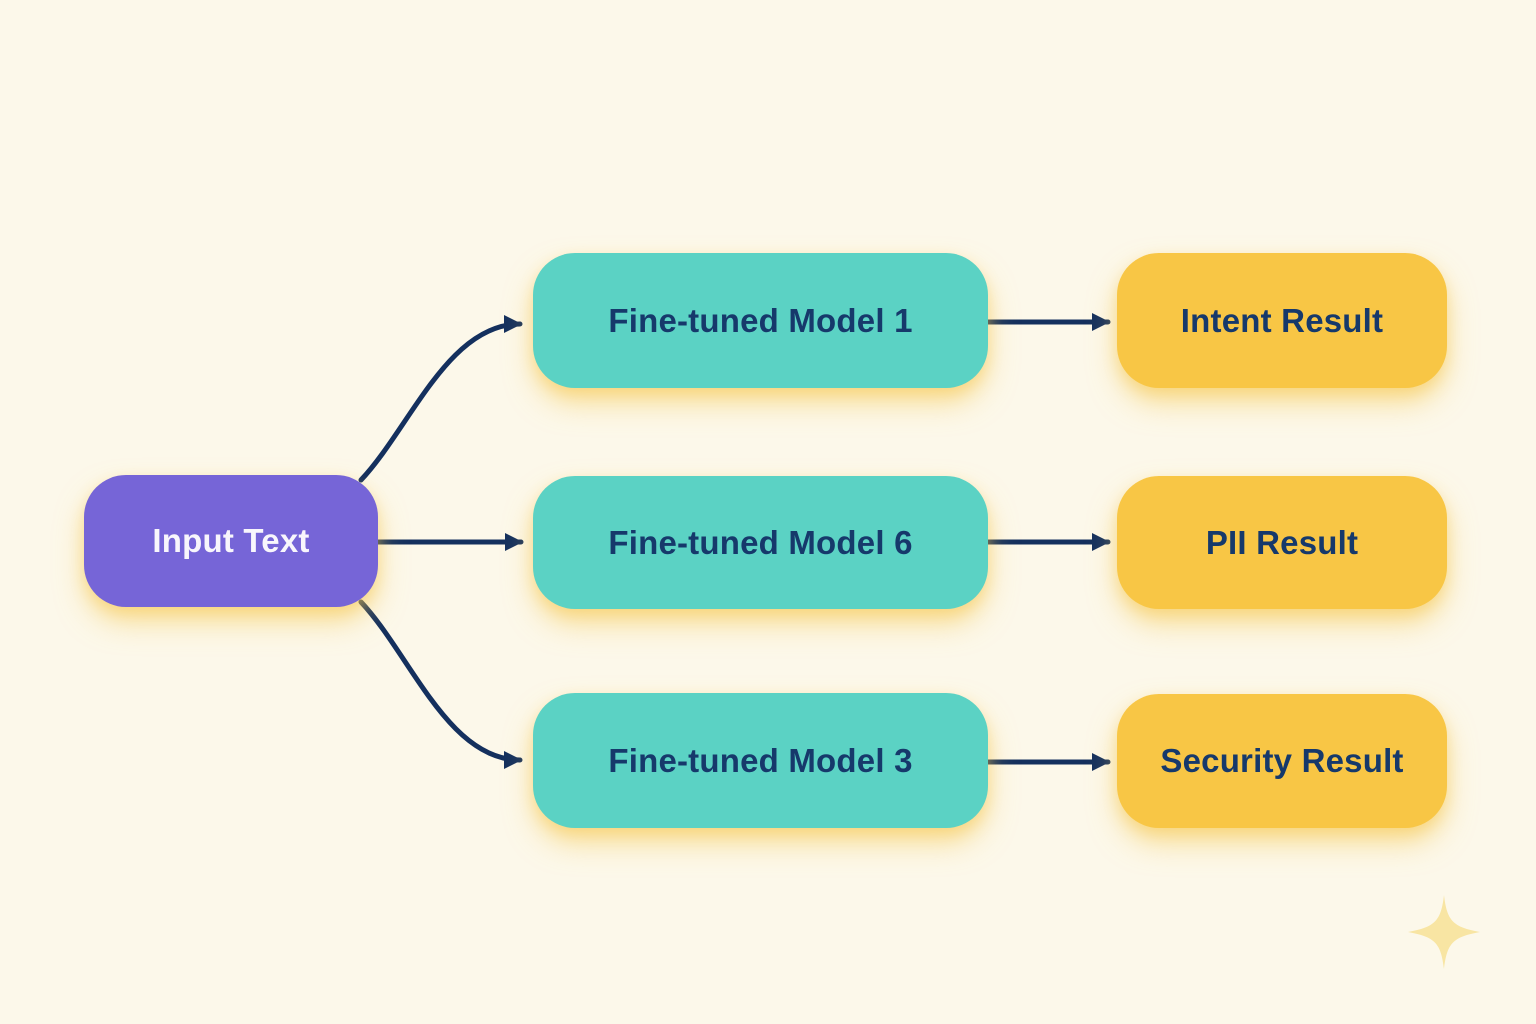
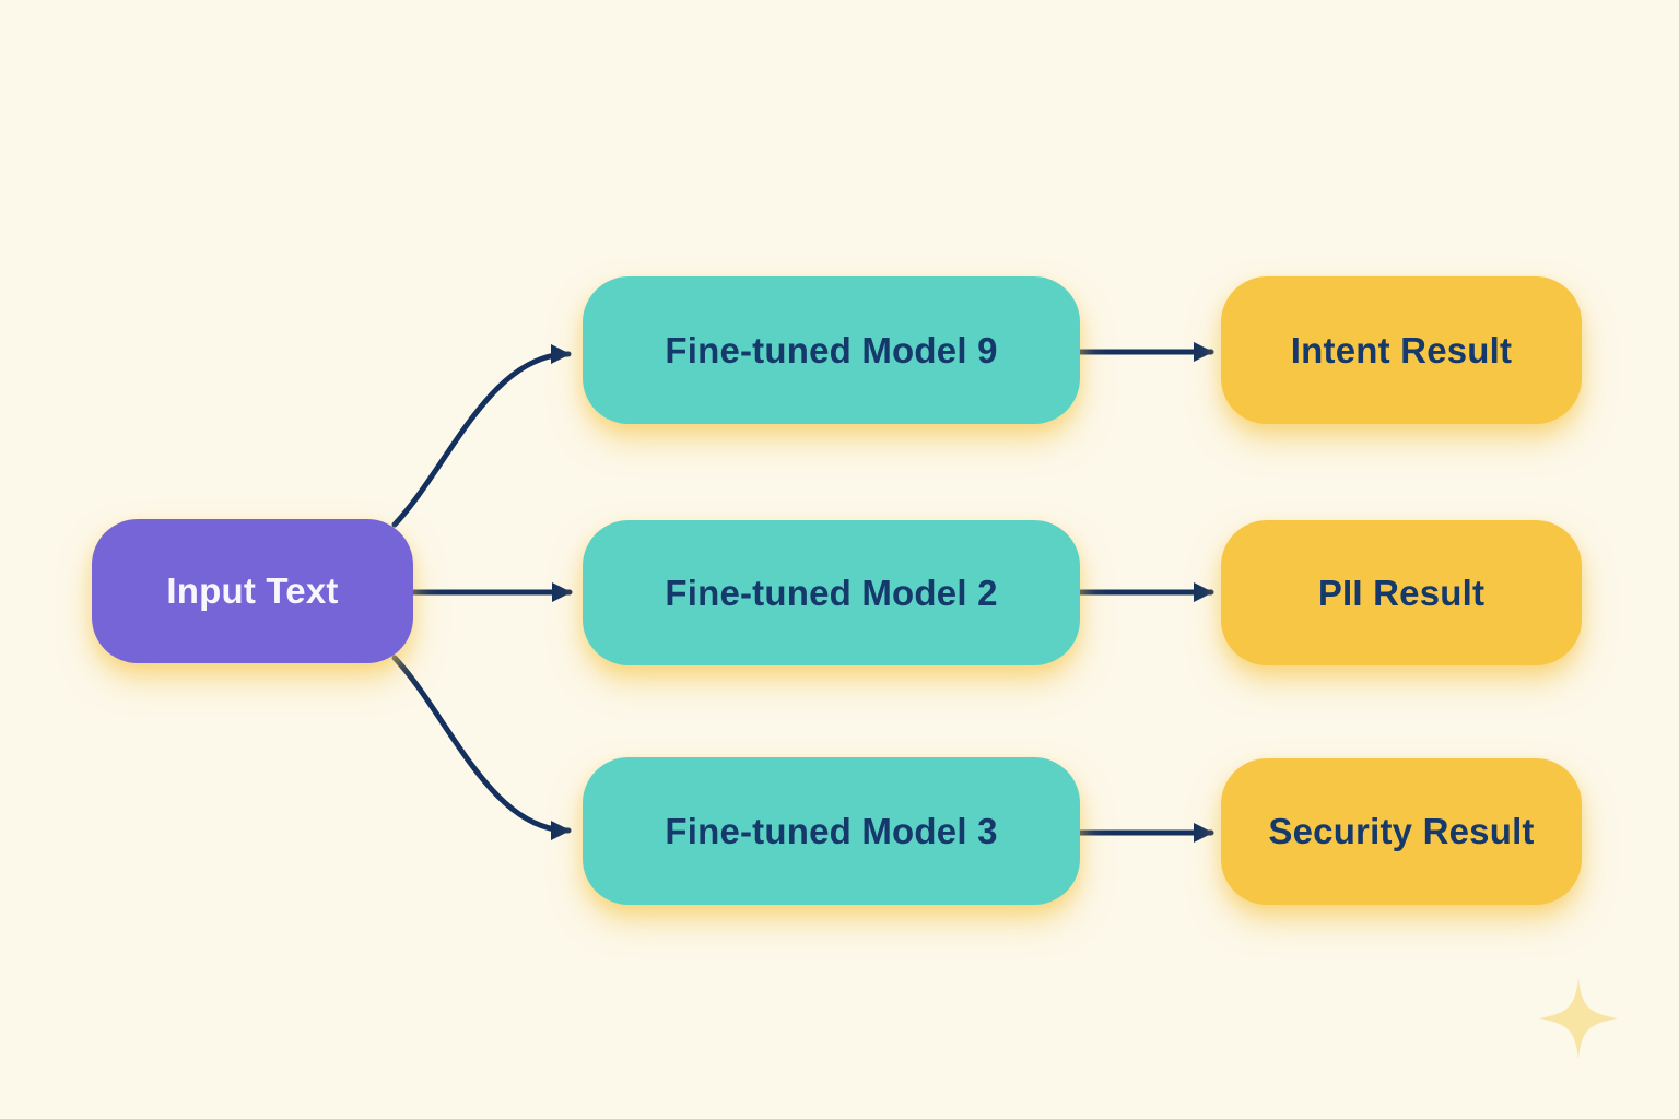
  Input Text
- Fine-tuned Model 1
+ Fine-tuned Model 9
- Fine-tuned Model 6
+ Fine-tuned Model 2
  Fine-tuned Model 3
  Intent Result
  PII Result
  Security Result
